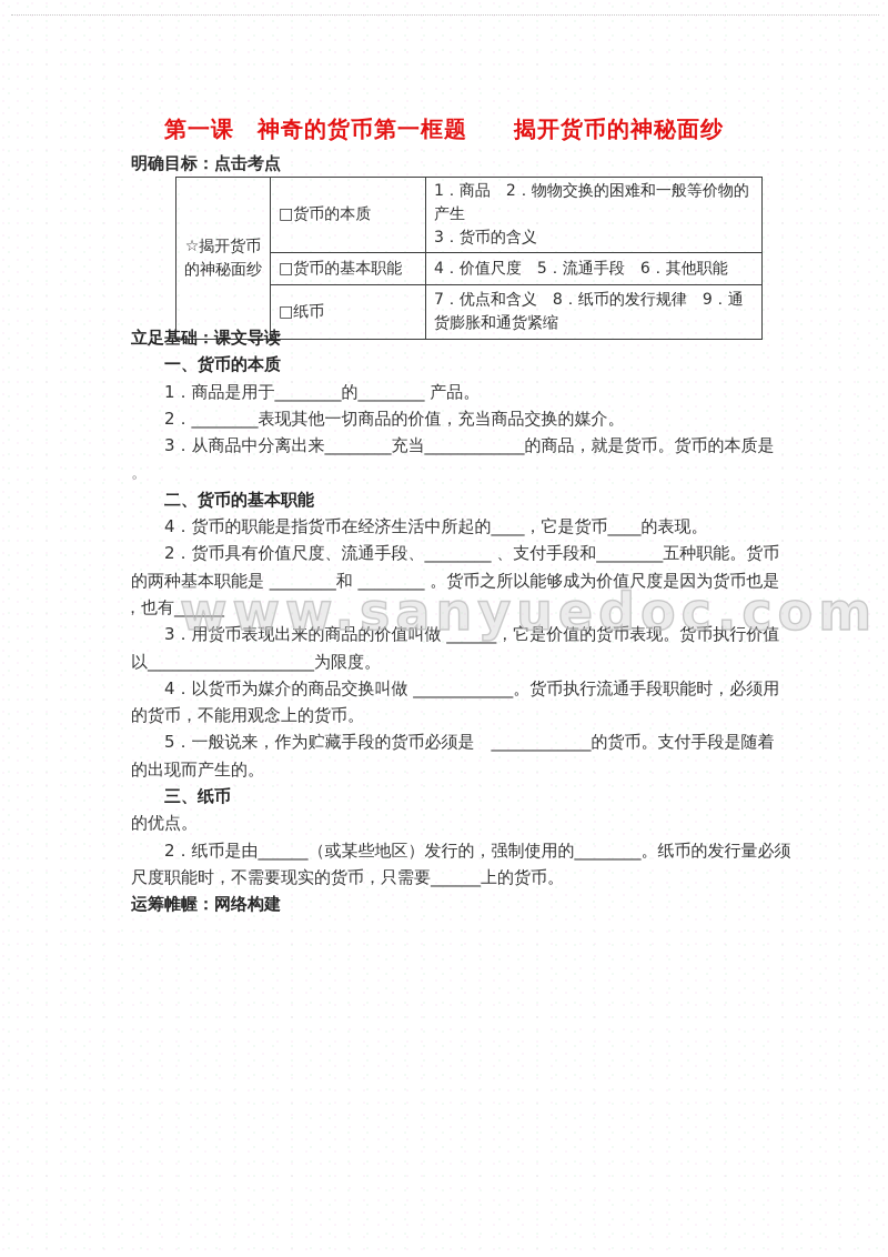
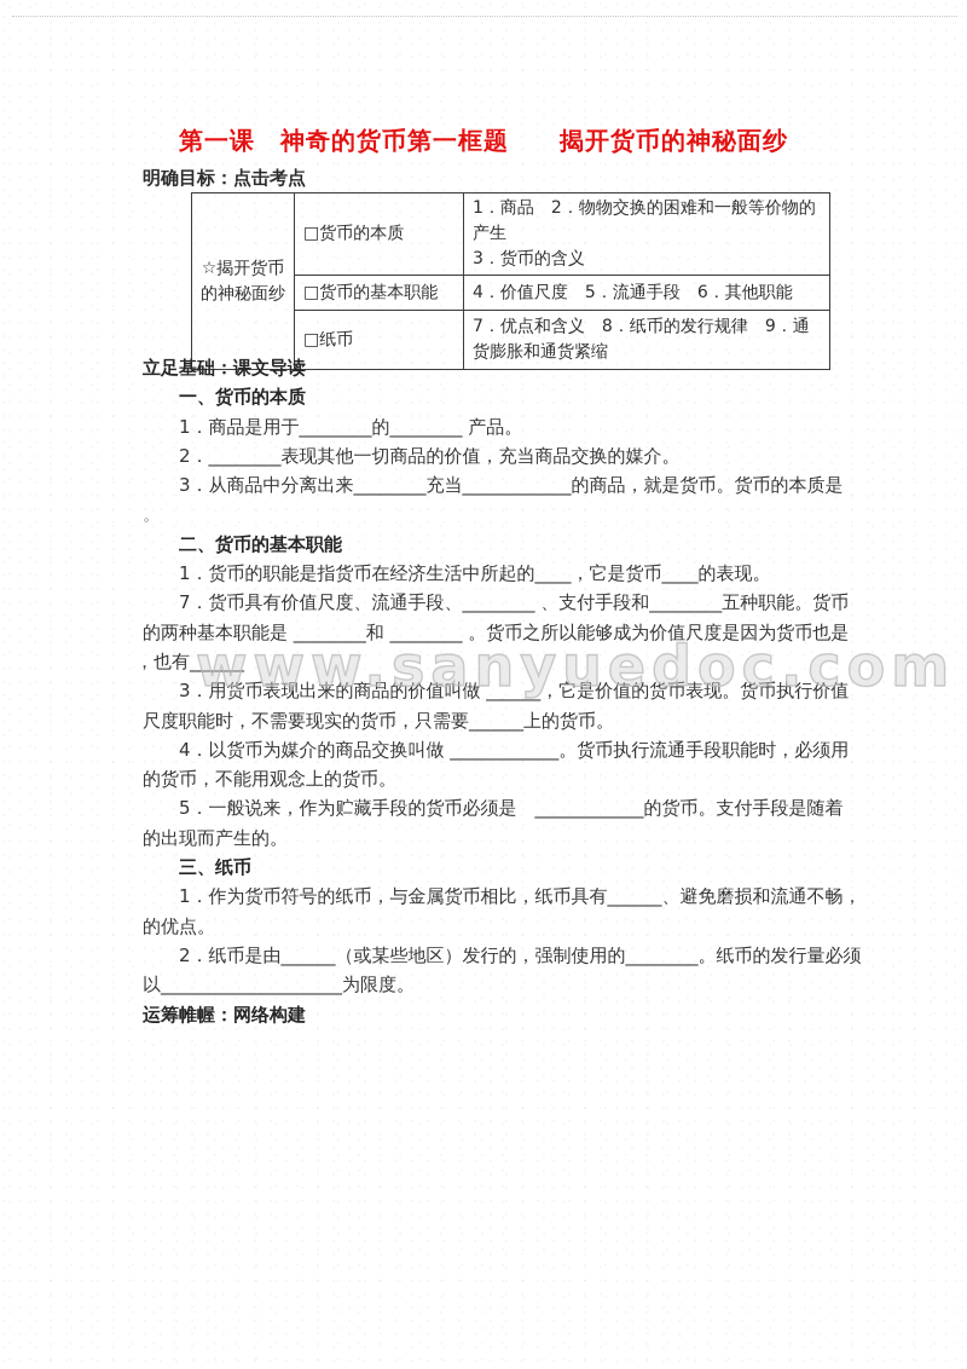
  第一课 神奇的货币第一框题 揭开货币的神秘面纱
  明确目标：点击考点
  ☆揭开货币的神秘面纱	□货币的本质	1．商品 2．物物交换的困难和一般等价物的产生 3．货币的含义
  □货币的基本职能	4．价值尺度 5．流通手段 6．其他职能
  □纸币	7．优点和含义 8．纸币的发行规律 9．通货膨胀和通货紧缩
  立足基础：课文导读
  一、货币的本质
  1．商品是用于________的________ 产品。
  2．________表现其他一切商品的价值，充当商品交换的媒介。
  3．从商品中分离出来________充当____________的商品，就是货币。货币的本质是
  。
  二、货币的基本职能
- 4．货币的职能是指货币在经济生活中所起的____，它是货币____的表现。
+ 1．货币的职能是指货币在经济生活中所起的____，它是货币____的表现。
- 2．货币具有价值尺度、流通手段、________ 、支付手段和________五种职能。货币
+ 7．货币具有价值尺度、流通手段、________ 、支付手段和________五种职能。货币
  的两种基本职能是 ________和 ________ 。货币之所以能够成为价值尺度是因为货币也是
  ，也有______
  3．用货币表现出来的商品的价值叫做 ______，它是价值的货币表现。货币执行价值
- 以____________________为限度。
+ 尺度职能时，不需要现实的货币，只需要______上的货币。
  4．以货币为媒介的商品交换叫做 ____________。货币执行流通手段职能时，必须用
  的货币，不能用观念上的货币。
  5．一般说来，作为贮藏手段的货币必须是 ____________的货币。支付手段是随着
  的出现而产生的。
  三、纸币
+ 1．作为货币符号的纸币，与金属货币相比，纸币具有______、避免磨损和流通不畅，
  的优点。
  2．纸币是由______（或某些地区）发行的，强制使用的________。纸币的发行量必须
- 尺度职能时，不需要现实的货币，只需要______上的货币。
+ 以____________________为限度。
  运筹帷幄：网络构建
  www.sanyuedoc.com
